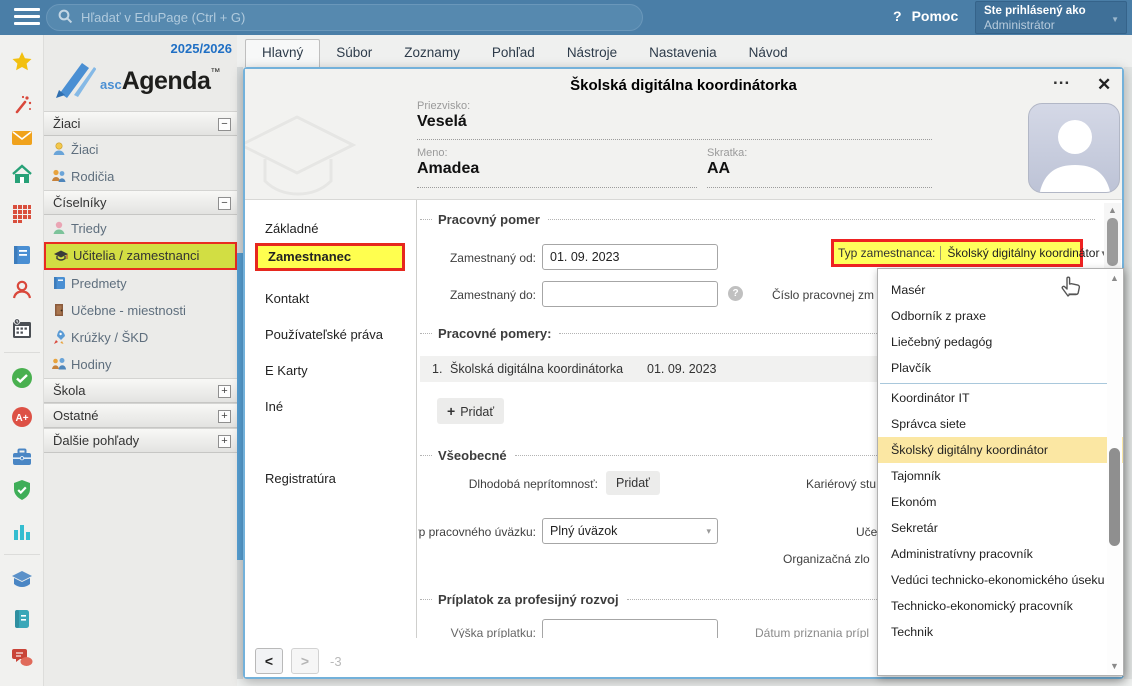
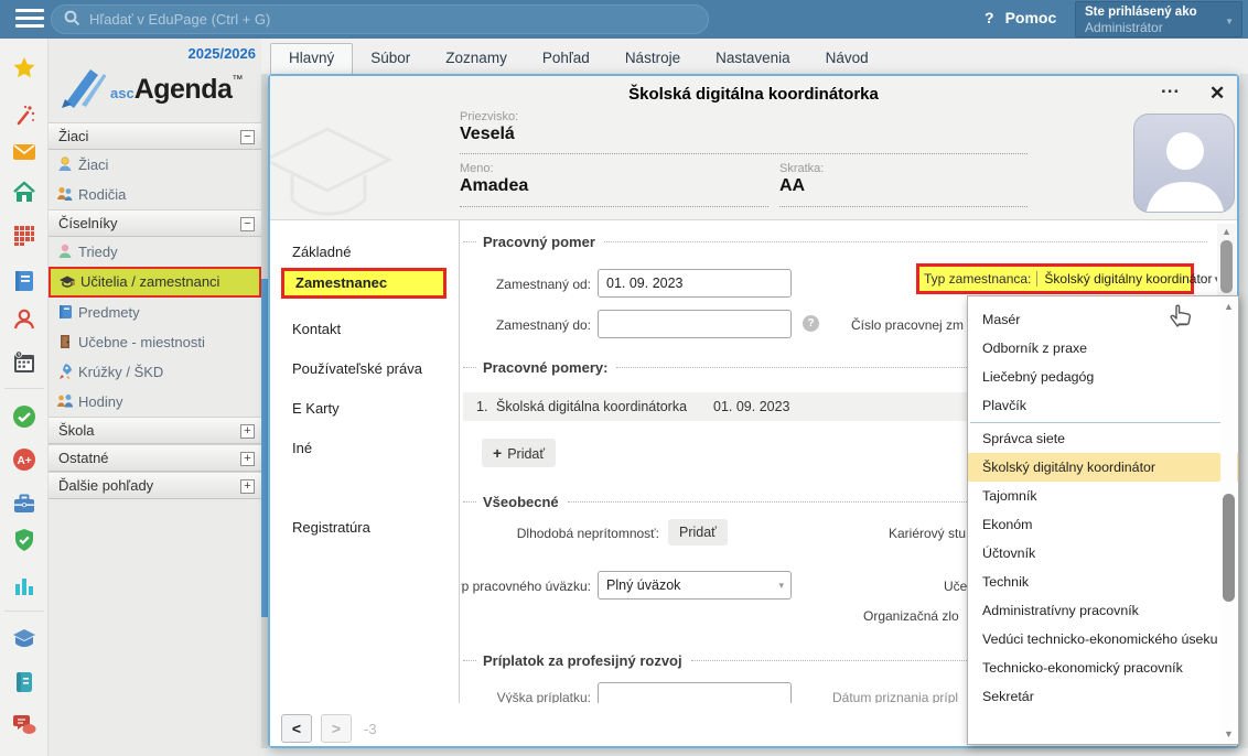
  Hľadať v EduPage (Ctrl + G)
  ?
  Pomoc
  Ste prihlásený ako
  Administrátor
  ▼
  A+
  2025/2026
  ascAgenda™
  Žiaci
  −
  Žiaci
  Rodičia
  Číselníky
  −
  Triedy
  Učitelia / zamestnanci
  Predmety
  Učebne - miestnosti
  Krúžky / ŠKD
  Hodiny
  Škola
  +
  Ostatné
  +
  Ďalšie pohľady
  +
  Hlavný
  Súbor
  Zoznamy
  Pohľad
  Nástroje
  Nastavenia
  Návod
  Školská digitálna koordinátorka
  ...
  ✕
  Priezvisko:
  Veselá
  Meno:
  Amadea
  Skratka:
  AA
  Základné
  Zamestnanec
  Kontakt
  Používateľské práva
  E Karty
  Iné
  Registratúra
  Pracovný pomer
  Zamestnaný od:
  01. 09. 2023
  Typ zamestnanca:
  Školský digitálny koordinátor
  Zamestnaný do:
  ?
  Číslo pracovnej zm
  Pracovné pomery:
  1.
  Školská digitálna koordinátorka
  01. 09. 2023
  + Pridať
  Všeobecné
  Dlhodobá neprítomnosť:
  Pridať
  Kariérový stu
  p pracovného úväzku:
  Plný úväzok
  ▾
  Uče
  Organizačná zlo
  Príplatok za profesijný rozvoj
  Výška príplatku:
  Dátum priznania prípl
  ▲
  <
  >
  -3
  Masér
  Odborník z praxe
  Liečebný pedagóg
  Plavčík
- Koordinátor IT
  Správca siete
  Školský digitálny koordinátor
  Tajomník
  Ekonóm
+ Účtovník
- Sekretár
+ Technik
  Administratívny pracovník
  Vedúci technicko-ekonomického úseku
  Technicko-ekonomický pracovník
- Technik
+ Sekretár
  ▲
  ▼
